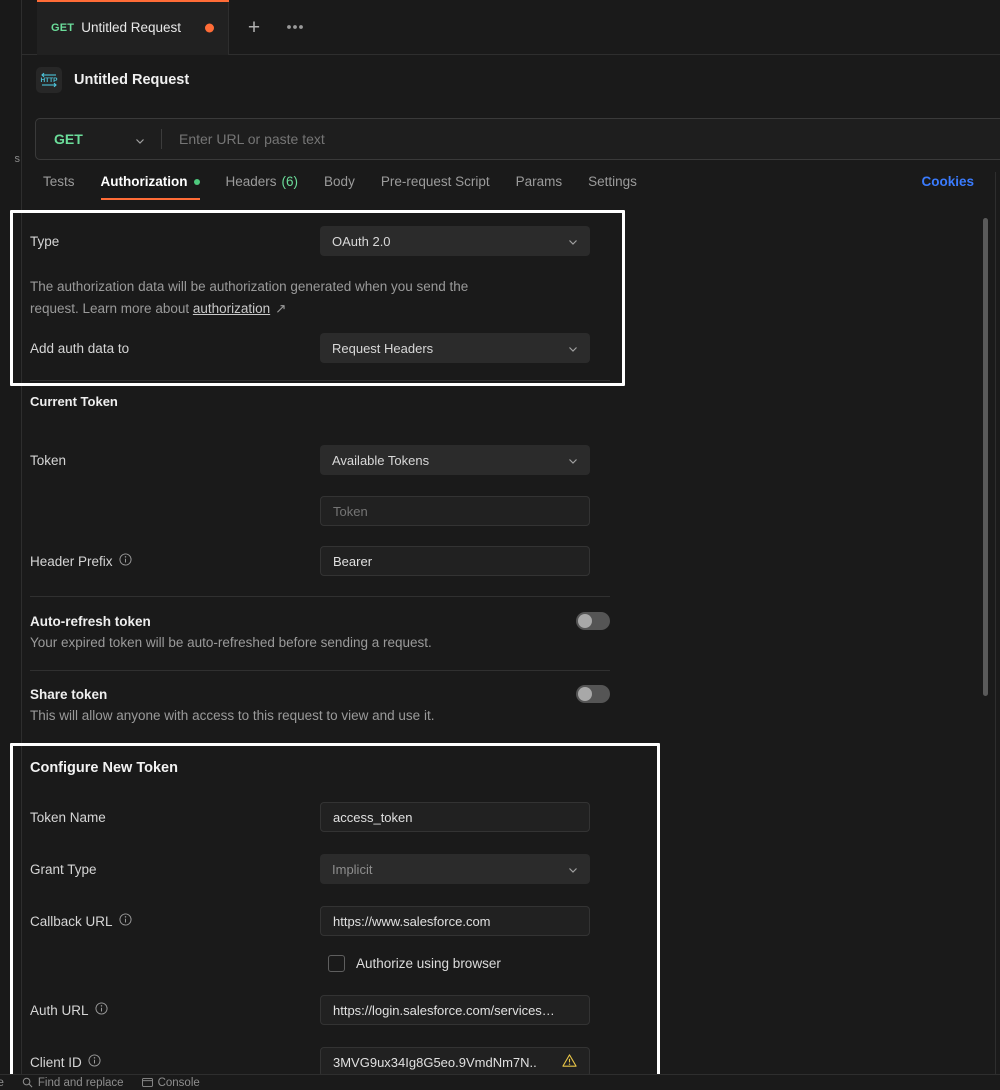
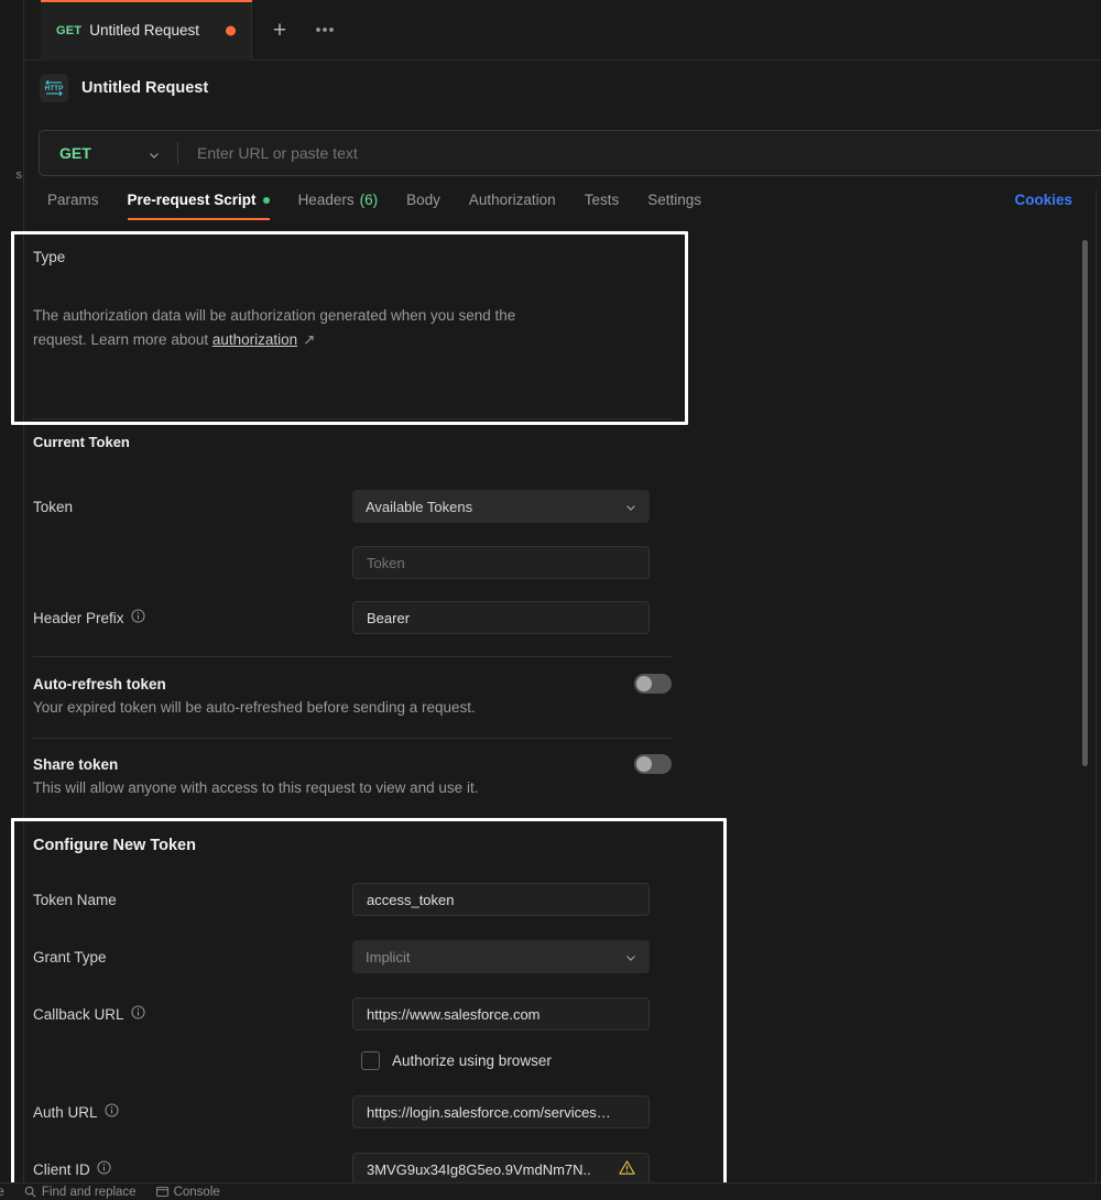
  s
  GET
  Untitled Request
  +
  Untitled Request
  GET
  Enter URL or paste text
- Tests
+ Params
- Authorization
+ Pre-request Script
  Headers
  (6)
  Body
- Pre-request Script
+ Authorization
- Params
+ Tests
  Settings
  Cookies
  Type
- OAuth 2.0
  The authorization data will be authorization generated when you send the
  request. Learn more about authorization ↗
- Add auth data to
- Request Headers
  Current Token
  Token
  Available Tokens
  Token
  Header Prefix
  Bearer
  Auto-refresh token
  Your expired token will be auto-refreshed before sending a request.
  Share token
  This will allow anyone with access to this request to view and use it.
  Configure New Token
  Token Name
  access_token
  Grant Type
  Implicit
  Callback URL
  https://www.salesforce.com
  Authorize using browser
  Auth URL
  https://login.salesforce.com/services…
  Client ID
  3MVG9ux34Ig8G5eo.9VmdNm7N..
  Find and replace
  Console
